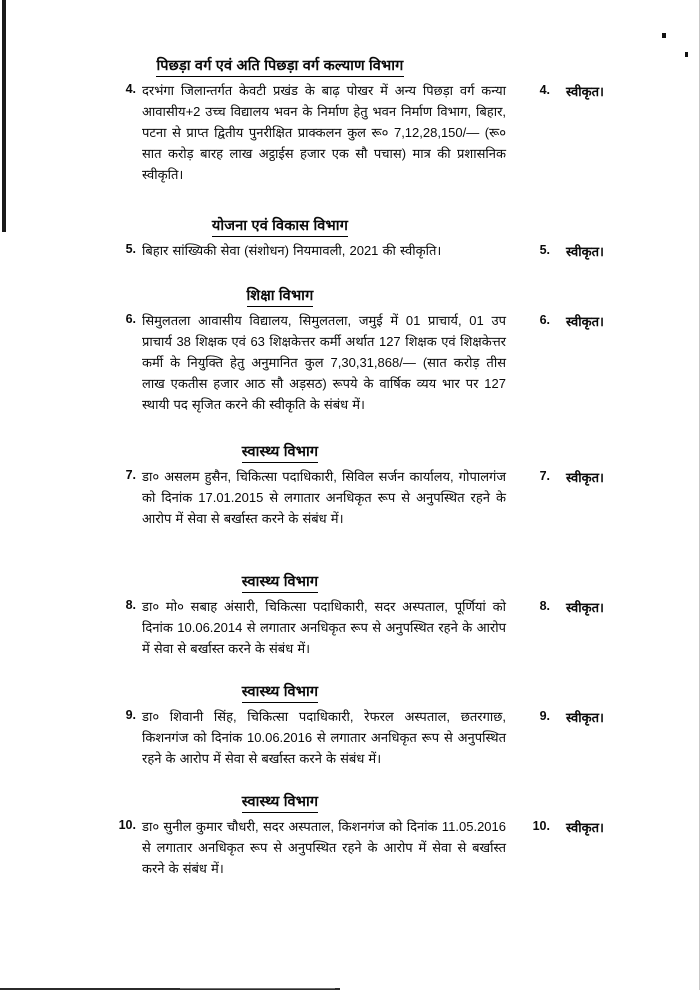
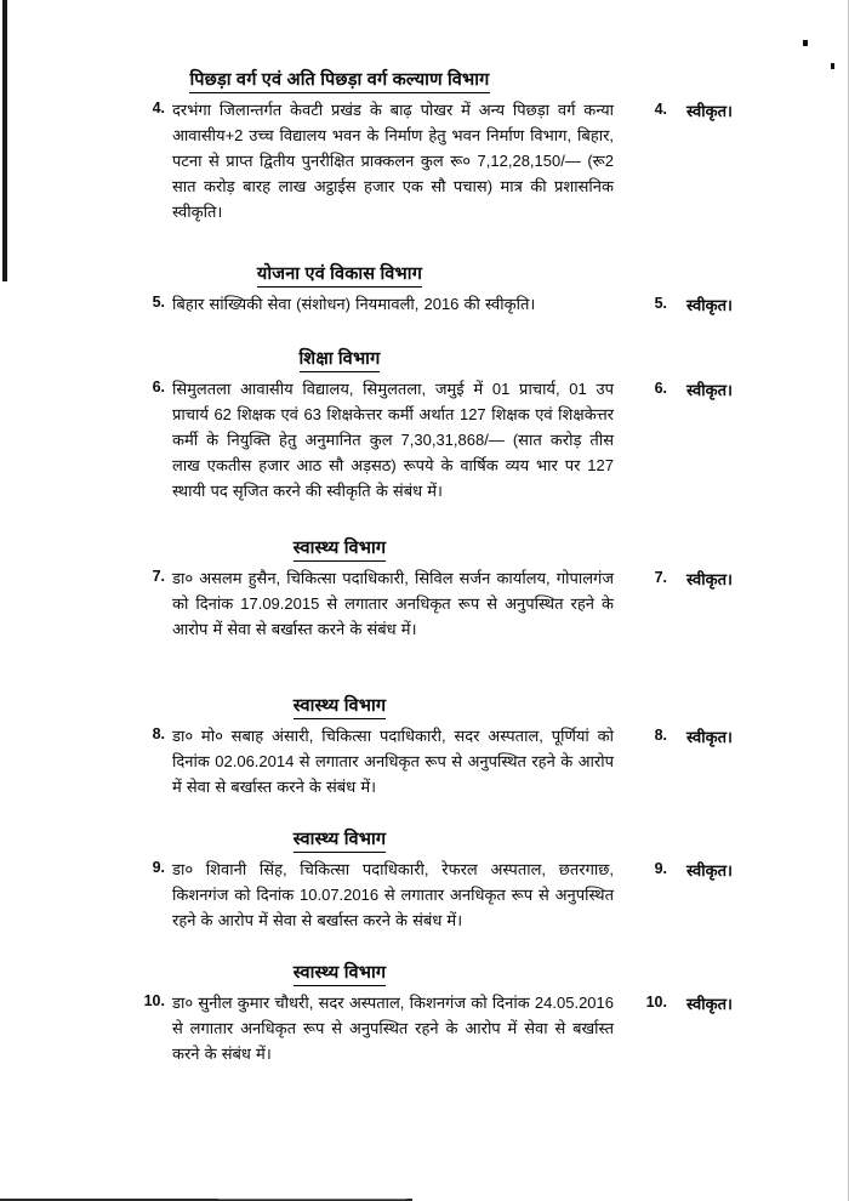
  पिछड़ा वर्ग एवं अति पिछड़ा वर्ग कल्याण विभाग
  4.
- दरभंगा जिलान्तर्गत केवटी प्रखंड के बाढ़ पोखर में अन्य पिछड़ा वर्ग कन्या आवासीय+2 उच्च विद्यालय भवन के निर्माण हेतु भवन निर्माण विभाग, बिहार, पटना से प्राप्त द्वितीय पुनरीक्षित प्राक्कलन कुल रू० 7,12,28,150/— (रू० सात करोड़ बारह लाख अट्ठाईस हजार एक सौ पचास) मात्र की प्रशासनिक स्वीकृति।
+ दरभंगा जिलान्तर्गत केवटी प्रखंड के बाढ़ पोखर में अन्य पिछड़ा वर्ग कन्या आवासीय+2 उच्च विद्यालय भवन के निर्माण हेतु भवन निर्माण विभाग, बिहार, पटना से प्राप्त द्वितीय पुनरीक्षित प्राक्कलन कुल रू० 7,12,28,150/— (रू2 सात करोड़ बारह लाख अट्ठाईस हजार एक सौ पचास) मात्र की प्रशासनिक स्वीकृति।
  4.
  स्वीकृत।
  योजना एवं विकास विभाग
  5.
- बिहार सांख्यिकी सेवा (संशोधन) नियमावली, 2021 की स्वीकृति।
+ बिहार सांख्यिकी सेवा (संशोधन) नियमावली, 2016 की स्वीकृति।
  5.
  स्वीकृत।
  शिक्षा विभाग
  6.
- सिमुलतला आवासीय विद्यालय, सिमुलतला, जमुई में 01 प्राचार्य, 01 उप प्राचार्य 38 शिक्षक एवं 63 शिक्षकेत्तर कर्मी अर्थात 127 शिक्षक एवं शिक्षकेत्तर कर्मी के नियुक्ति हेतु अनुमानित कुल 7,30,31,868/— (सात करोड़ तीस लाख एकतीस हजार आठ सौ अड़सठ) रूपये के वार्षिक व्यय भार पर 127 स्थायी पद सृजित करने की स्वीकृति के संबंध में।
+ सिमुलतला आवासीय विद्यालय, सिमुलतला, जमुई में 01 प्राचार्य, 01 उप प्राचार्य 62 शिक्षक एवं 63 शिक्षकेत्तर कर्मी अर्थात 127 शिक्षक एवं शिक्षकेत्तर कर्मी के नियुक्ति हेतु अनुमानित कुल 7,30,31,868/— (सात करोड़ तीस लाख एकतीस हजार आठ सौ अड़सठ) रूपये के वार्षिक व्यय भार पर 127 स्थायी पद सृजित करने की स्वीकृति के संबंध में।
  6.
  स्वीकृत।
  स्वास्थ्य विभाग
  7.
- डा० असलम हुसैन, चिकित्सा पदाधिकारी, सिविल सर्जन कार्यालय, गोपालगंज को दिनांक 17.01.2015 से लगातार अनधिकृत रूप से अनुपस्थित रहने के आरोप में सेवा से बर्खास्त करने के संबंध में।
+ डा० असलम हुसैन, चिकित्सा पदाधिकारी, सिविल सर्जन कार्यालय, गोपालगंज को दिनांक 17.09.2015 से लगातार अनधिकृत रूप से अनुपस्थित रहने के आरोप में सेवा से बर्खास्त करने के संबंध में।
  7.
  स्वीकृत।
  स्वास्थ्य विभाग
  8.
- डा० मो० सबाह अंसारी, चिकित्सा पदाधिकारी, सदर अस्पताल, पूर्णियां को दिनांक 10.06.2014 से लगातार अनधिकृत रूप से अनुपस्थित रहने के आरोप में सेवा से बर्खास्त करने के संबंध में।
+ डा० मो० सबाह अंसारी, चिकित्सा पदाधिकारी, सदर अस्पताल, पूर्णियां को दिनांक 02.06.2014 से लगातार अनधिकृत रूप से अनुपस्थित रहने के आरोप में सेवा से बर्खास्त करने के संबंध में।
  8.
  स्वीकृत।
  स्वास्थ्य विभाग
  9.
- डा० शिवानी सिंह, चिकित्सा पदाधिकारी, रेफरल अस्पताल, छतरगाछ, किशनगंज को दिनांक 10.06.2016 से लगातार अनधिकृत रूप से अनुपस्थित रहने के आरोप में सेवा से बर्खास्त करने के संबंध में।
+ डा० शिवानी सिंह, चिकित्सा पदाधिकारी, रेफरल अस्पताल, छतरगाछ, किशनगंज को दिनांक 10.07.2016 से लगातार अनधिकृत रूप से अनुपस्थित रहने के आरोप में सेवा से बर्खास्त करने के संबंध में।
  9.
  स्वीकृत।
  स्वास्थ्य विभाग
  10.
- डा० सुनील कुमार चौधरी, सदर अस्पताल, किशनगंज को दिनांक 11.05.2016 से लगातार अनधिकृत रूप से अनुपस्थित रहने के आरोप में सेवा से बर्खास्त करने के संबंध में।
+ डा० सुनील कुमार चौधरी, सदर अस्पताल, किशनगंज को दिनांक 24.05.2016 से लगातार अनधिकृत रूप से अनुपस्थित रहने के आरोप में सेवा से बर्खास्त करने के संबंध में।
  10.
  स्वीकृत।
